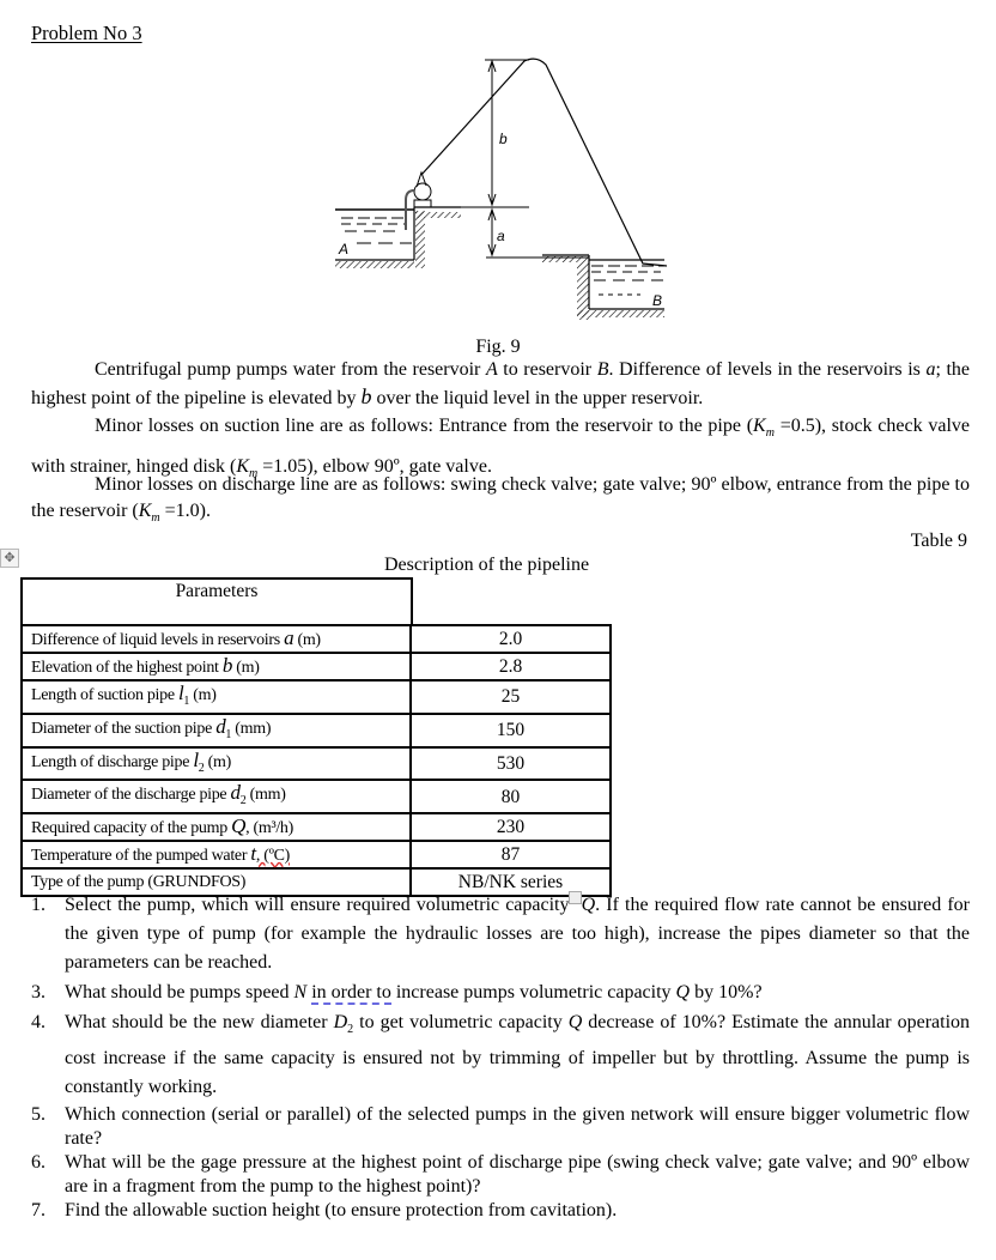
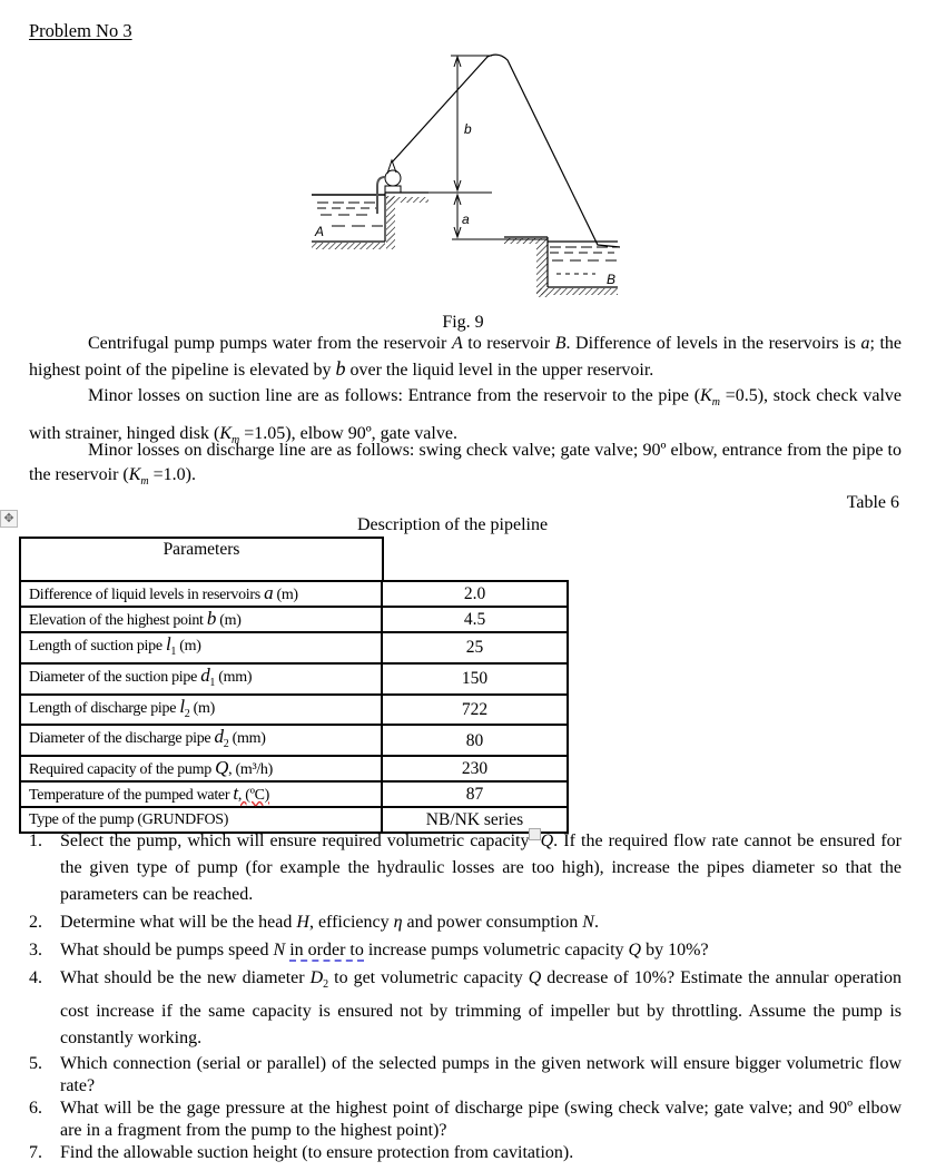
  Problem No 3
  A
  b
  a
  B
  Fig. 9
  Centrifugal pump pumps water from the reservoir A to reservoir B. Difference of levels in the reservoirs is a; the highest point of the pipeline is elevated by b over the liquid level in the upper reservoir.
  Minor losses on suction line are as follows: Entrance from the reservoir to the pipe (Km =0.5), stock check valve with strainer, hinged disk (Km =1.05), elbow 90º, gate valve.
  Minor losses on discharge line are as follows: swing check valve; gate valve; 90º elbow, entrance from the pipe to the reservoir (Km =1.0).
- Table 9
+ Table 6
  ✥
  Description of the pipeline
  Parameters
  Difference of liquid levels in reservoirs a (m)	2.0
- Elevation of the highest point b (m)	2.8
+ Elevation of the highest point b (m)	4.5
  Length of suction pipe l1 (m)	25
  Diameter of the suction pipe d1 (mm)	150
- Length of discharge pipe l2 (m)	530
+ Length of discharge pipe l2 (m)	722
  Diameter of the discharge pipe d2 (mm)	80
  Required capacity of the pump Q, (m³/h)	230
  Temperature of the pumped water t, (ºC)	87
  Type of the pump (GRUNDFOS)	NB/NK series
  1.
  Select the pump, which will ensure required volumetric capacity Q. If the required flow rate cannot be ensured for the given type of pump (for example the hydraulic losses are too high), increase the pipes diameter so that the parameters can be reached.
+ 2.
+ Determine what will be the head H, efficiency η and power consumption N.
  3.
  What should be pumps speed N in order to increase pumps volumetric capacity Q by 10%?
  4.
  What should be the new diameter D2 to get volumetric capacity Q decrease of 10%? Estimate the annular operation cost increase if the same capacity is ensured not by trimming of impeller but by throttling. Assume the pump is constantly working.
  5.
  Which connection (serial or parallel) of the selected pumps in the given network will ensure bigger volumetric flow rate?
  6.
  What will be the gage pressure at the highest point of discharge pipe (swing check valve; gate valve; and 90º elbow are in a fragment from the pump to the highest point)?
  7.
  Find the allowable suction height (to ensure protection from cavitation).
